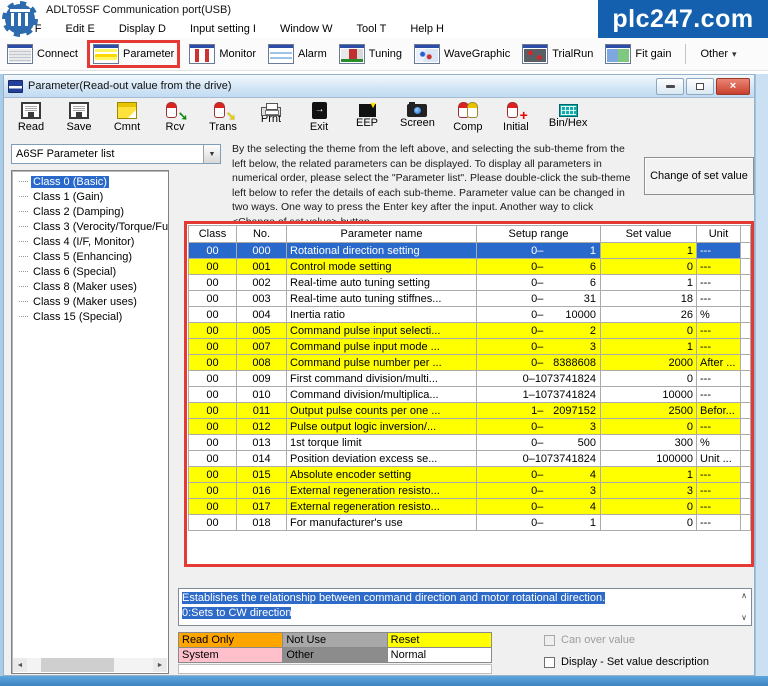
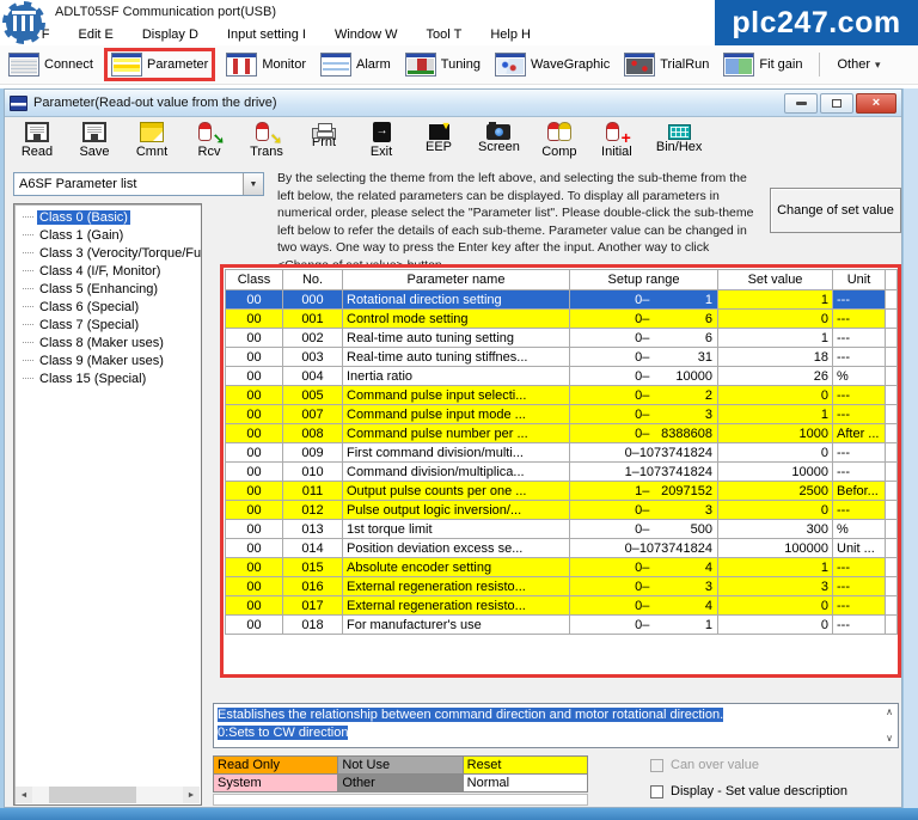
  ADLT05SF Communication port(USB)
  plc247.com
  Edit E
  Display D
  Input setting I
  Window W
  Tool T
  Help H
  Connect
  Parameter
  Monitor
  Alarm
  Tuning
  WaveGraphic
  TrialRun
  Fit gain
  Other
  ▾
  Parameter(Read-out value from the drive)
  ×
  Read
  Save
  Cmnt
  Rcv
  Trans
  Prnt
  Exit
  EEP
  Screen
  Comp
  Initial
  Bin/Hex
  A6SF Parameter list
  Class 0 (Basic)
  Class 1 (Gain)
- Class 2 (Damping)
  Class 3 (Verocity/Torque/Fu
  Class 4 (I/F, Monitor)
  Class 5 (Enhancing)
  Class 6 (Special)
+ Class 7 (Special)
  Class 8 (Maker uses)
  Class 9 (Maker uses)
  Class 15 (Special)
  By the selecting the theme from the left above, and selecting the sub-theme from the left below, the related parameters can be displayed. To display all parameters in numerical order, please select the "Parameter list". Please double-click the sub-theme left below to refer the details of each sub-theme. Parameter value can be changed in two ways. One way to press the Enter key after the input. Another way to click
  Change of set value
  Class	No.	Parameter name	Setup range	Set value	Unit
  00	000	Rotational direction setting	0– 1	1	---
  00	001	Control mode setting	0– 6	0	---
  00	002	Real-time auto tuning setting	0– 6	1	---
  00	003	Real-time auto tuning stiffnes...	0– 31	18	---
  00	004	Inertia ratio	0– 10000	26	%
  00	005	Command pulse input selecti...	0– 2	0	---
  00	007	Command pulse input mode ...	0– 3	1	---
- 00	008	Command pulse number per ...	0– 8388608	2000	After ...
+ 00	008	Command pulse number per ...	0– 8388608	1000	After ...
  00	009	First command division/multi...	0–1073741824	0	---
  00	010	Command division/multiplica...	1–1073741824	10000	---
  00	011	Output pulse counts per one ...	1– 2097152	2500	Befor...
  00	012	Pulse output logic inversion/...	0– 3	0	---
  00	013	1st torque limit	0– 500	300	%
  00	014	Position deviation excess se...	0–1073741824	100000	Unit ...
  00	015	Absolute encoder setting	0– 4	1	---
  00	016	External regeneration resisto...	0– 3	3	---
  00	017	External regeneration resisto...	0– 4	0	---
  00	018	For manufacturer's use	0– 1	0	---
  Establishes the relationship between command direction and motor rotational direction.
  0:Sets to CW direction
  ∧
  ∨
  Read Only
  Not Use
  Reset
  System
  Other
  Normal
  Can over value
  Display - Set value description
